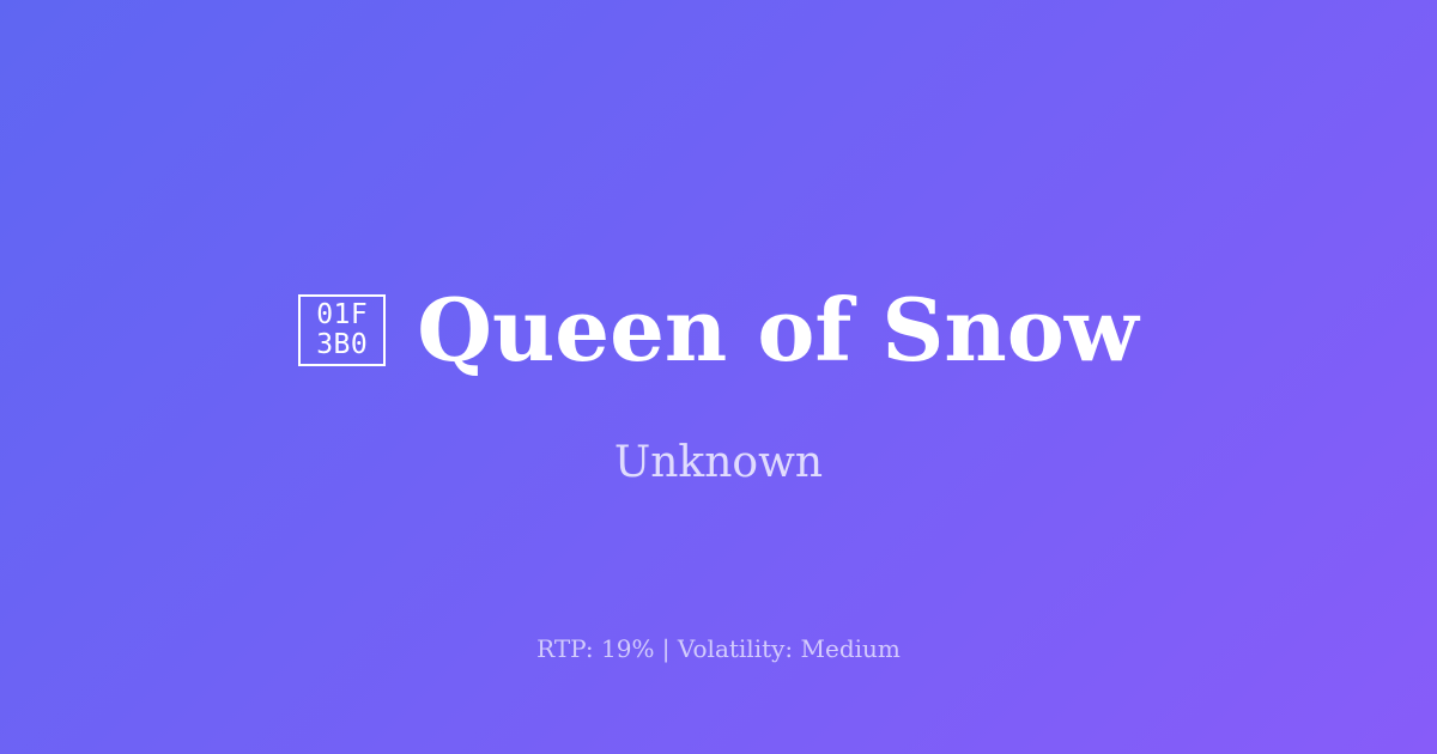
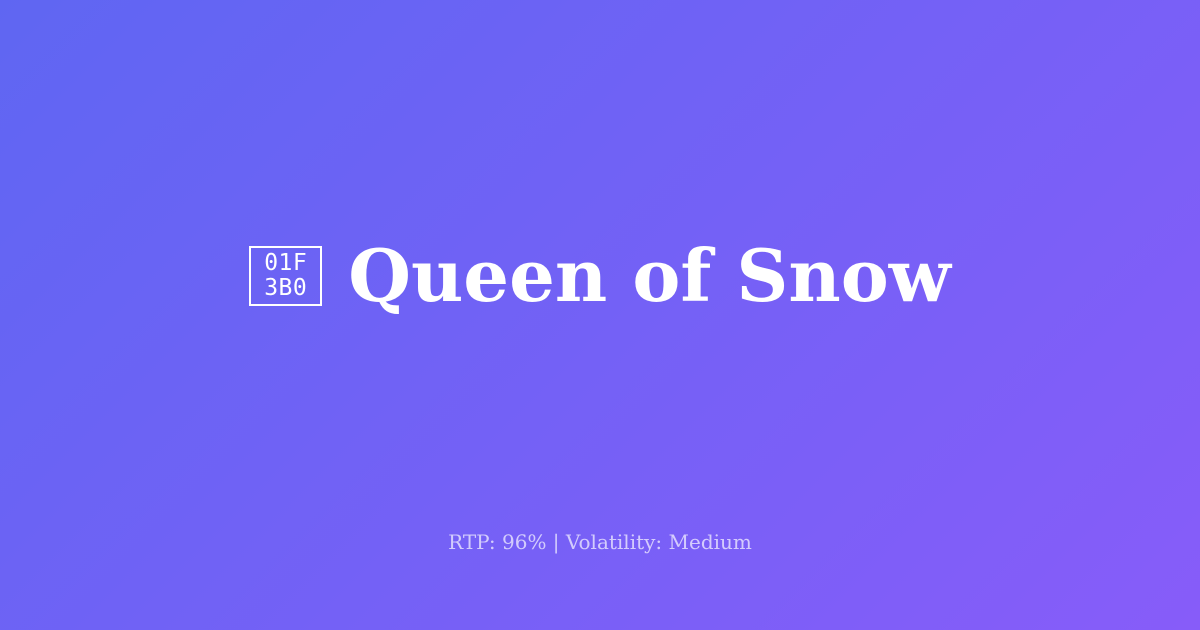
  01F
  3B0
  Queen of Snow
- Unknown
- RTP: 19% | Volatility: Medium
+ RTP: 96% | Volatility: Medium
